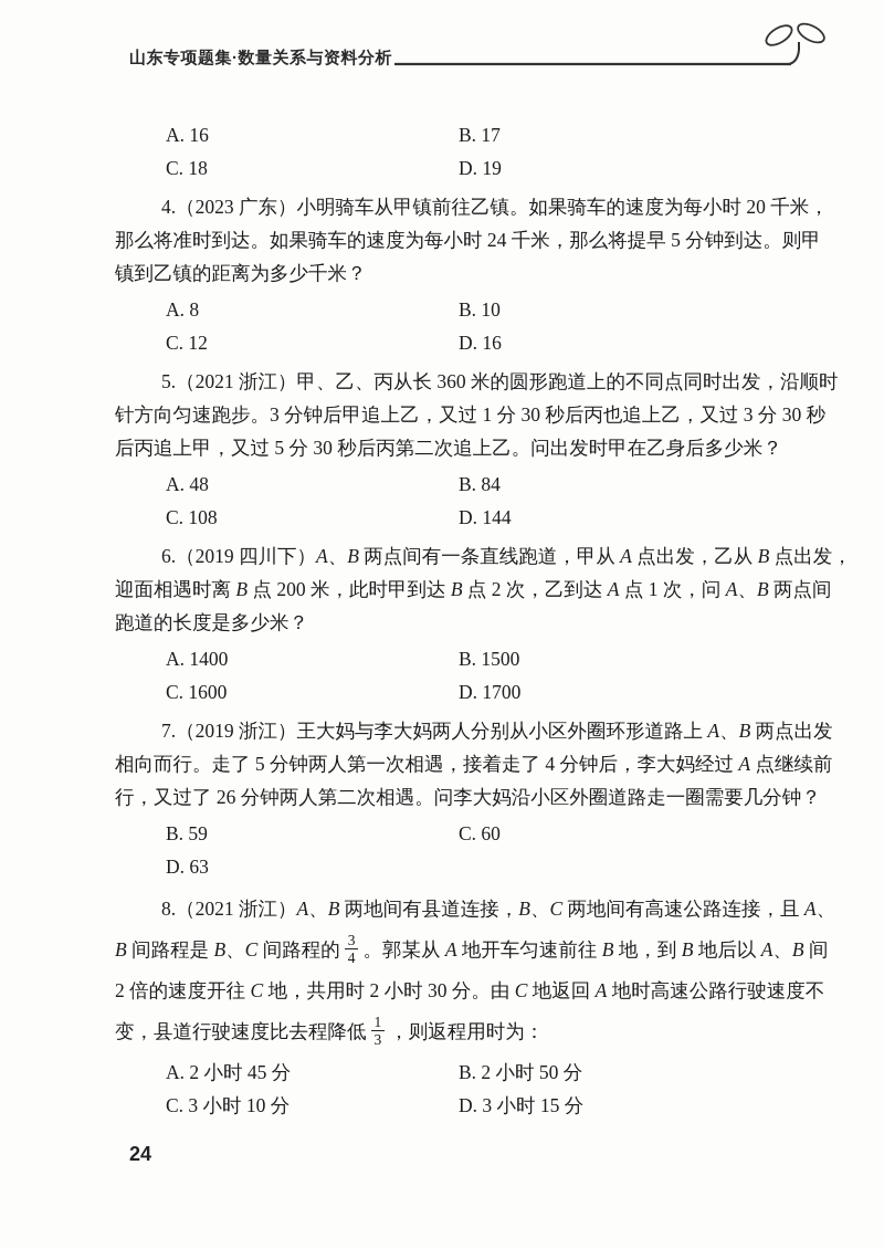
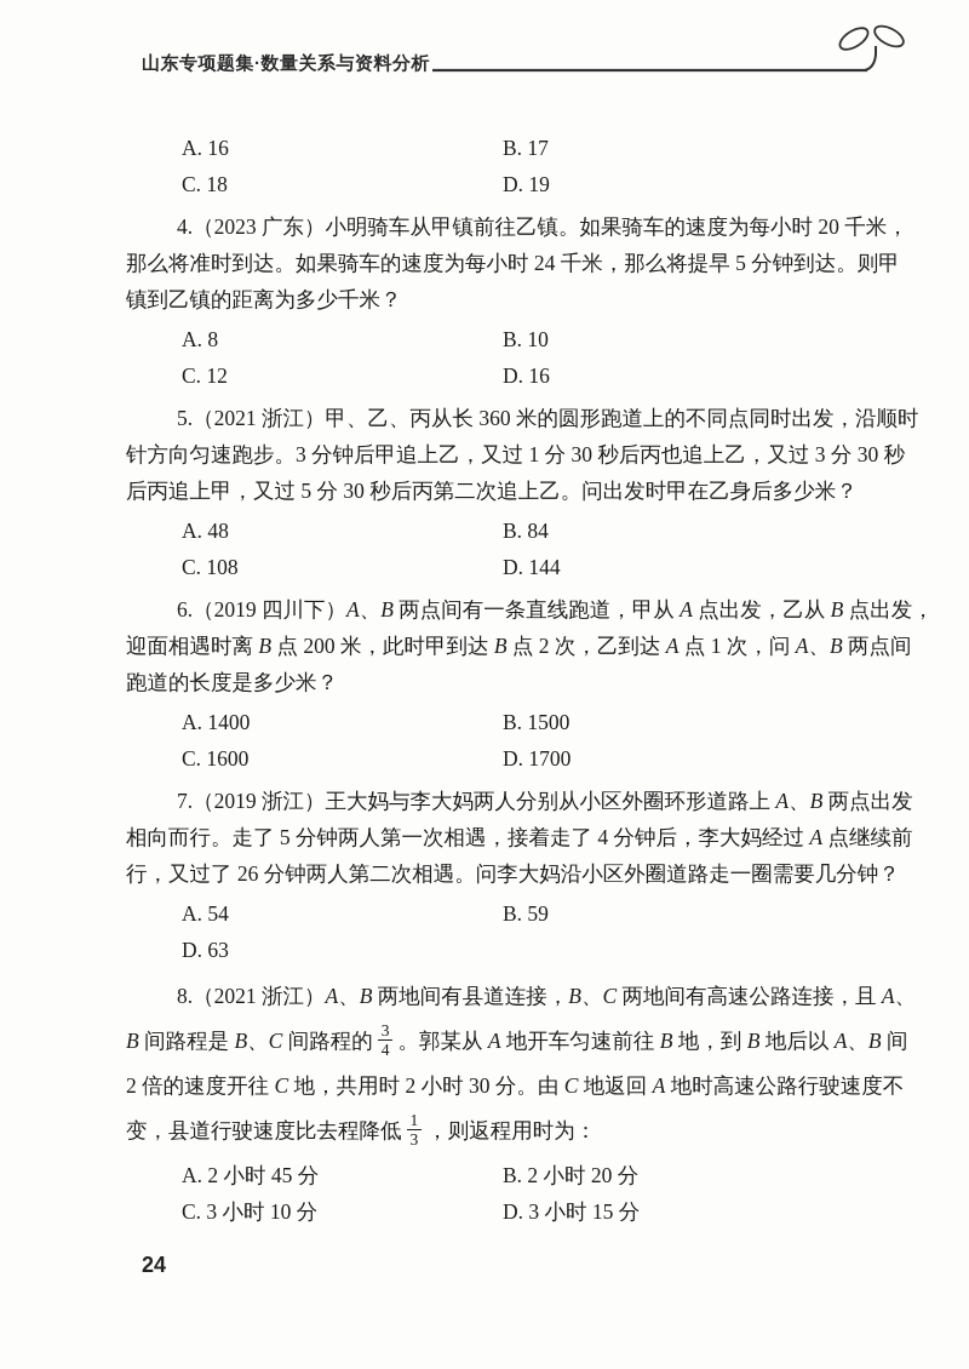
  山东专项题集·数量关系与资料分析
  A. 16
  B. 17
  C. 18
  D. 19
  4.（2023 广东）小明骑车从甲镇前往乙镇。如果骑车的速度为每小时 20 千米，
  那么将准时到达。如果骑车的速度为每小时 24 千米，那么将提早 5 分钟到达。则甲
  镇到乙镇的距离为多少千米？
  A. 8
  B. 10
  C. 12
  D. 16
  5.（2021 浙江）甲、乙、丙从长 360 米的圆形跑道上的不同点同时出发，沿顺时
  针方向匀速跑步。3 分钟后甲追上乙，又过 1 分 30 秒后丙也追上乙，又过 3 分 30 秒
  后丙追上甲，又过 5 分 30 秒后丙第二次追上乙。问出发时甲在乙身后多少米？
  A. 48
  B. 84
  C. 108
  D. 144
  6.（2019 四川下）A、B 两点间有一条直线跑道，甲从 A 点出发，乙从 B 点出发，
  迎面相遇时离 B 点 200 米，此时甲到达 B 点 2 次，乙到达 A 点 1 次，问 A、B 两点间
  跑道的长度是多少米？
  A. 1400
  B. 1500
  C. 1600
  D. 1700
  7.（2019 浙江）王大妈与李大妈两人分别从小区外圈环形道路上 A、B 两点出发
  相向而行。走了 5 分钟两人第一次相遇，接着走了 4 分钟后，李大妈经过 A 点继续前
  行，又过了 26 分钟两人第二次相遇。问李大妈沿小区外圈道路走一圈需要几分钟？
+ A. 54
  B. 59
- C. 60
  D. 63
  8.（2021 浙江）A、B 两地间有县道连接，B、C 两地间有高速公路连接，且 A、
  B 间路程是 B、C 间路程的
  3
  4
  。郭某从 A 地开车匀速前往 B 地，到 B 地后以 A、B 间
  2 倍的速度开往 C 地，共用时 2 小时 30 分。由 C 地返回 A 地时高速公路行驶速度不
  变，县道行驶速度比去程降低
  1
  3
  ，则返程用时为：
  A. 2 小时 45 分
- B. 2 小时 50 分
+ B. 2 小时 20 分
  C. 3 小时 10 分
  D. 3 小时 15 分
  24
